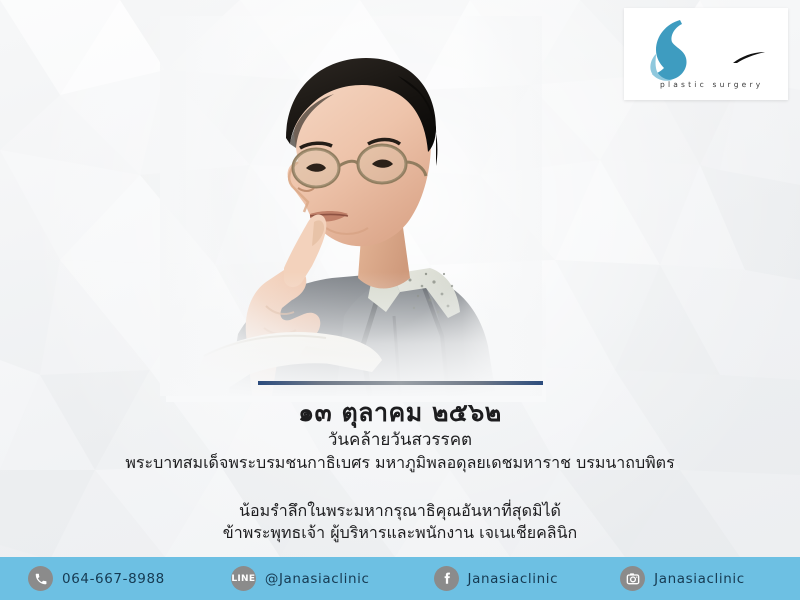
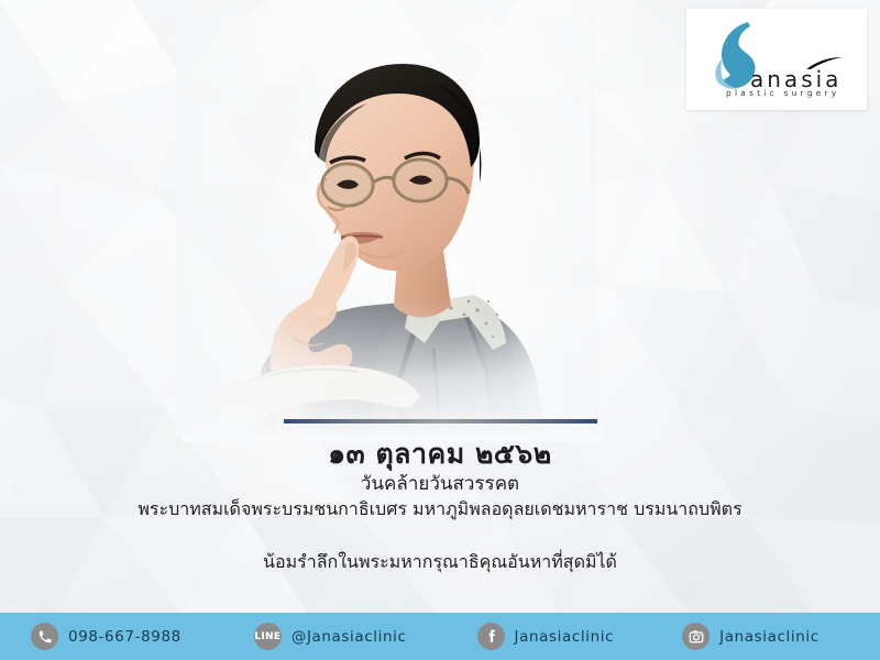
+ anasia
  plastic surgery
  ๑๓ ตุลาคม ๒๕๖๒
  วันคล้ายวันสวรรคต
  พระบาทสมเด็จพระบรมชนกาธิเบศร มหาภูมิพลอดุลยเดชมหาราช บรมนาถบพิตร
  น้อมรำลึกในพระมหากรุณาธิคุณอันหาที่สุดมิได้
- ข้าพระพุทธเจ้า ผู้บริหารและพนักงาน เจเนเชียคลินิก
- 064-667-8988
+ 098-667-8988
  LINE
  @Janasiaclinic
  Janasiaclinic
  Janasiaclinic
